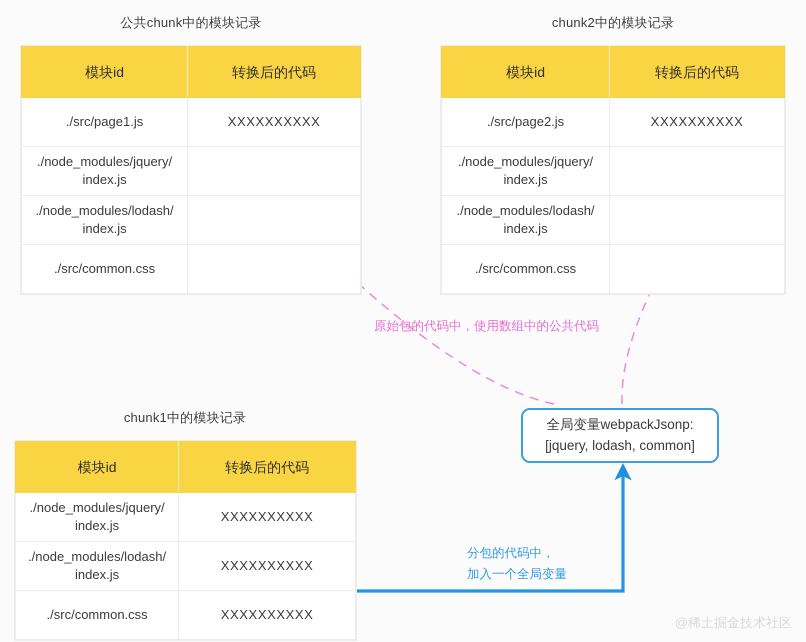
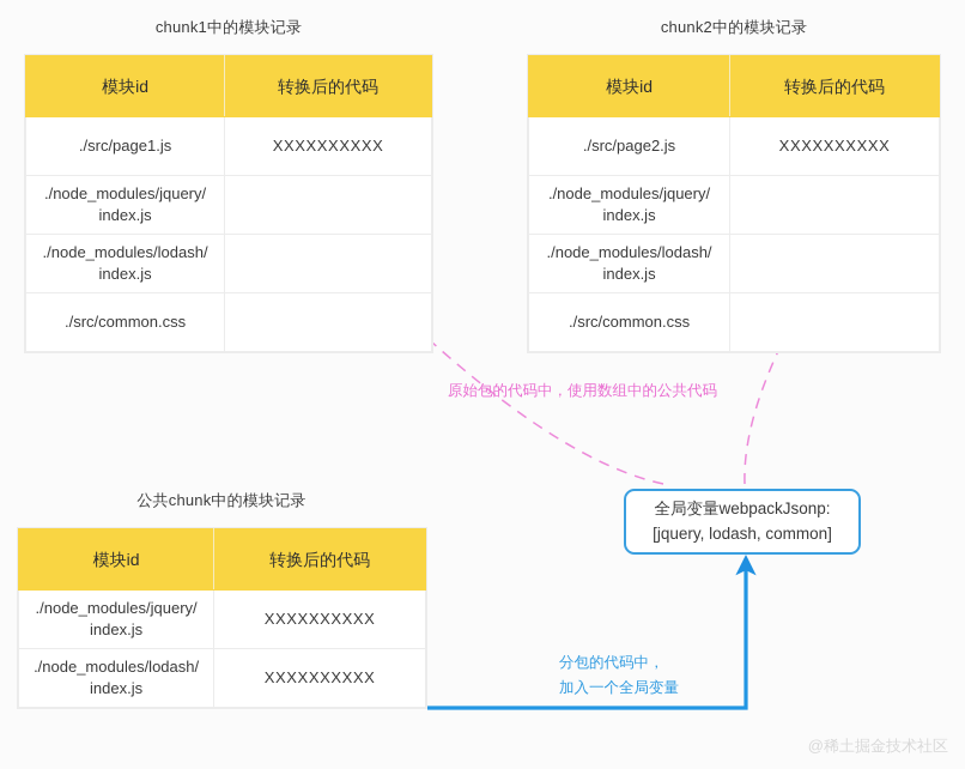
- 公共chunk中的模块记录
+ chunk1中的模块记录
  模块id	转换后的代码
  ./src/page1.js	XXXXXXXXXX
  ./node_modules/jquery/index.js
  ./node_modules/lodash/index.js
  ./src/common.css
  chunk2中的模块记录
  模块id	转换后的代码
  ./src/page2.js	XXXXXXXXXX
  ./node_modules/jquery/index.js
  ./node_modules/lodash/index.js
  ./src/common.css
- chunk1中的模块记录
+ 公共chunk中的模块记录
  模块id	转换后的代码
  ./node_modules/jquery/index.js	XXXXXXXXXX
  ./node_modules/lodash/index.js	XXXXXXXXXX
- ./src/common.css	XXXXXXXXXX
  全局变量webpackJsonp:
  [jquery, lodash, common]
  原始包的代码中，使用数组中的公共代码
  分包的代码中，
  加入一个全局变量
  @稀土掘金技术社区
